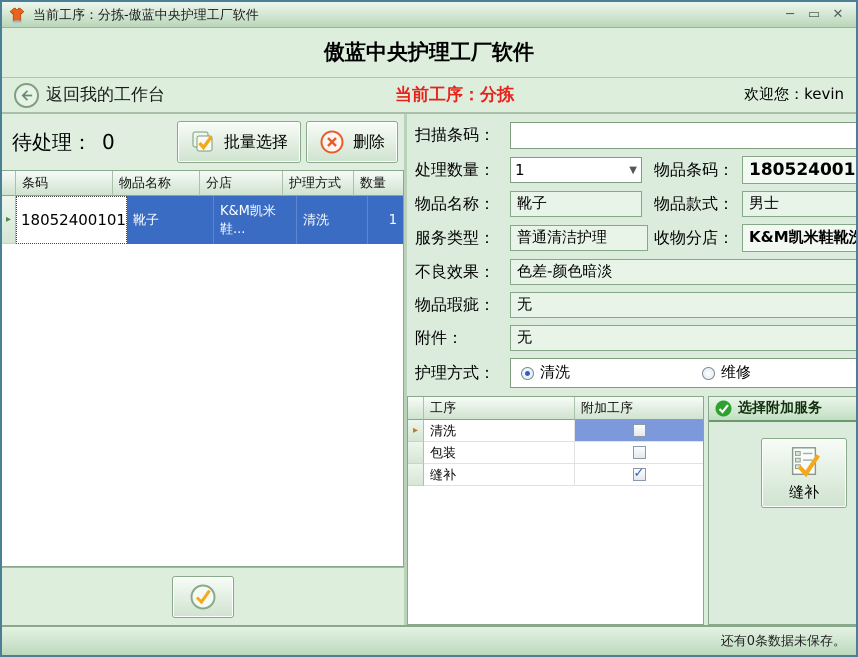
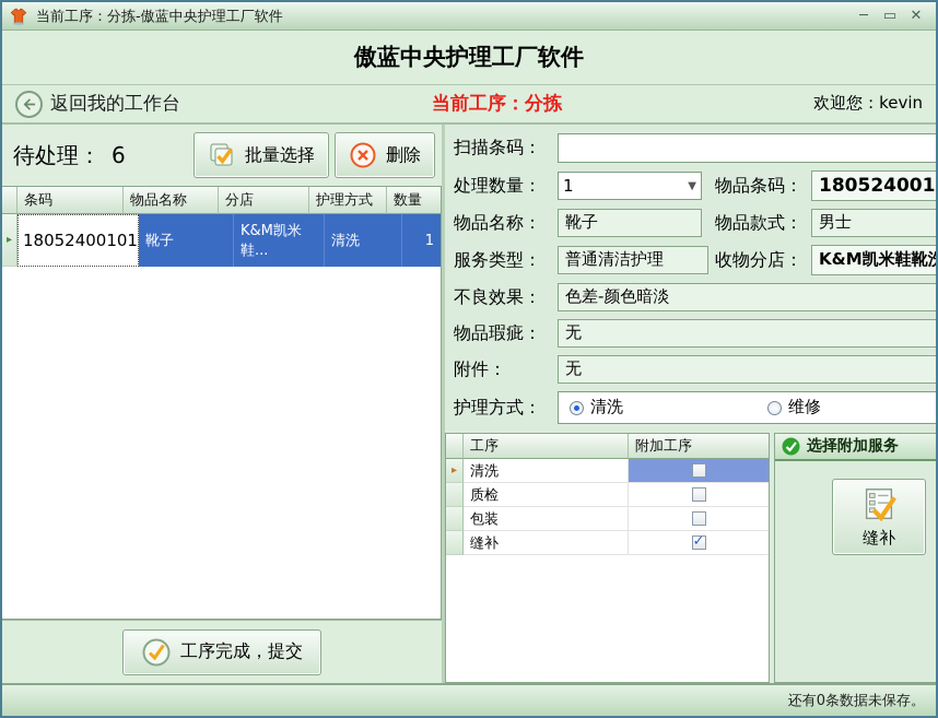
  当前工序：分拣-傲蓝中央护理工厂软件
  ─
  ▭
  ✕
  傲蓝中央护理工厂软件
  返回我的工作台
  当前工序：分拣
  欢迎您：kevin
- 待处理： 0
+ 待处理： 6
  批量选择
  删除
  条码
  物品名称
  分店
  护理方式
  数量
  ▸
  18052400101
  靴子
  K&M凯米鞋...
  清洗
  1
+ 工序完成，提交
  扫描条码：
  处理数量：
  1
  ▼
  物品条码：
  180524001
  物品名称：
  靴子
  物品款式：
  男士
  服务类型：
  普通清洁护理
  收物分店：
  K&M凯米鞋靴
  不良效果：
  色差-颜色暗淡
  物品瑕疵：
  无
  附件：
  无
  护理方式：
  清洗
  维修
  工序
  附加工序
  ▸
  清洗
+ 质检
  包装
  缝补
  选择附加服务
  缝补
  还有0条数据未保存。
